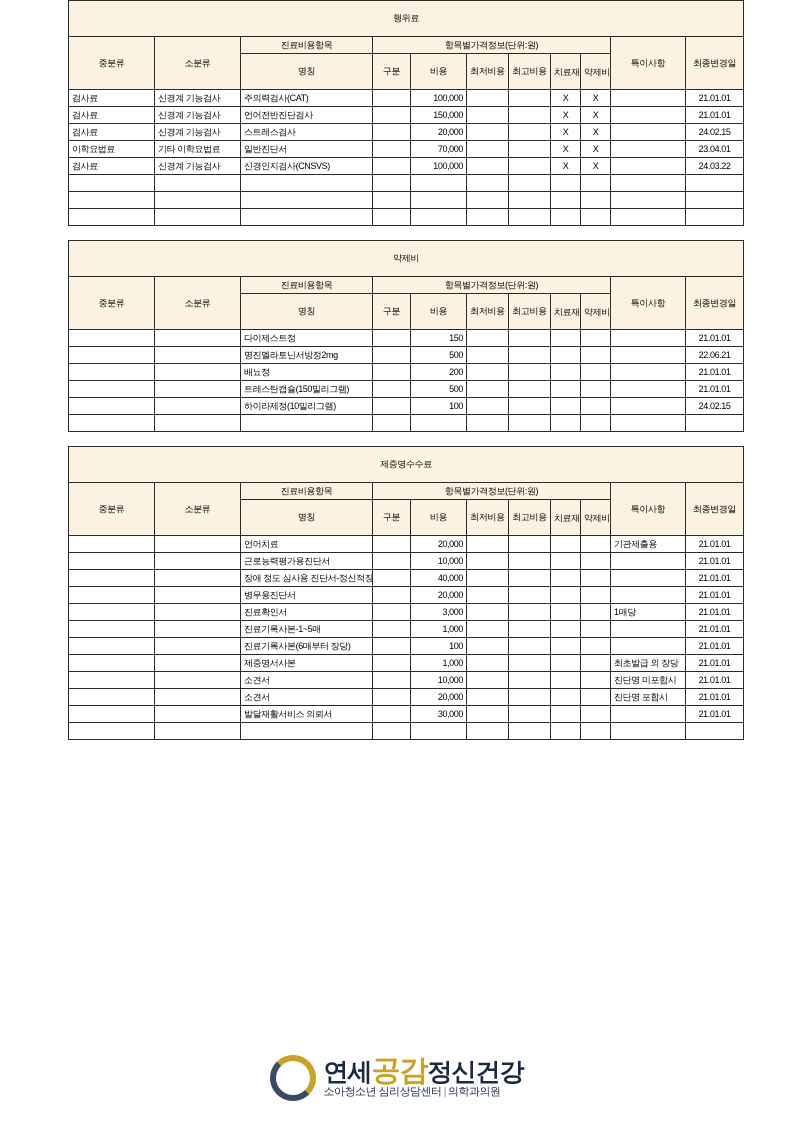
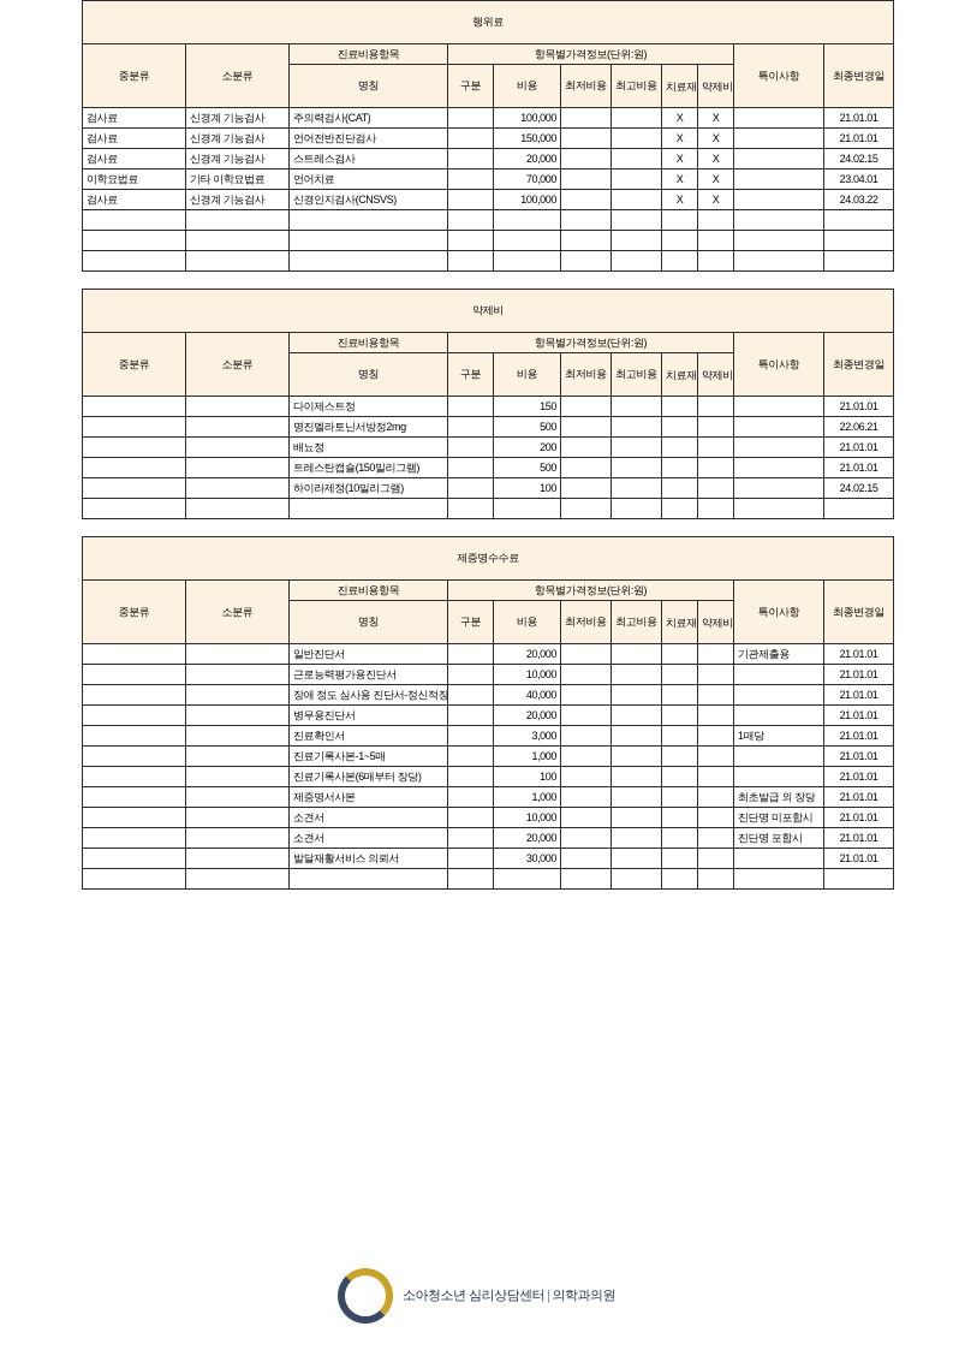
  행위료
  중분류	소분류	진료비용항목	항목별가격정보(단위:원)	특이사항	최종변경일
  검사료	신경계 기능검사	주의력검사(CAT)		100,000			X	X		21.01.01
  검사료	신경계 기능검사	언어전반진단검사		150,000			X	X		21.01.01
  검사료	신경계 기능검사	스트레스검사		20,000			X	X		24.02.15
- 이학요법료	기타 이학요법료	일반진단서		70,000			X	X		23.04.01
+ 이학요법료	기타 이학요법료	언어치료		70,000			X	X		23.04.01
  검사료	신경계 기능검사	신경인지검사(CNSVS)		100,000			X	X		24.03.22
  약제비
  중분류	소분류	진료비용항목	항목별가격정보(단위:원)	특이사항	최종변경일
  		다이제스트정		150						21.01.01
  		명진멜라토닌서방정2mg		500						22.06.21
  		배뇨정		200						21.01.01
  		트레스탄캡슐(150밀리그램)		500						21.01.01
  		하이라제정(10밀리그램)		100						24.02.15
  제증명수수료
  중분류	소분류	진료비용항목	항목별가격정보(단위:원)	특이사항	최종변경일
- 		언어치료		20,000					기관제출용	21.01.01
+ 		일반진단서		20,000					기관제출용	21.01.01
  		근로능력평가용진단서		10,000						21.01.01
  		장애 정도 심사용 진단서-정신적장		40,000						21.01.01
  		병무용진단서		20,000						21.01.01
  		진료확인서		3,000					1매당	21.01.01
  		진료기록사본-1~5매		1,000						21.01.01
  		진료기록사본(6매부터 장당)		100						21.01.01
  		제증명서사본		1,000					최초발급 외 장당	21.01.01
  		소견서		10,000					진단명 미포함시	21.01.01
  		소견서		20,000					진단명 포함시	21.01.01
  		발달재활서비스 의뢰서		30,000						21.01.01
- 연세공감정신건강
  소아청소년 심리상담센터 | 의학과의원
